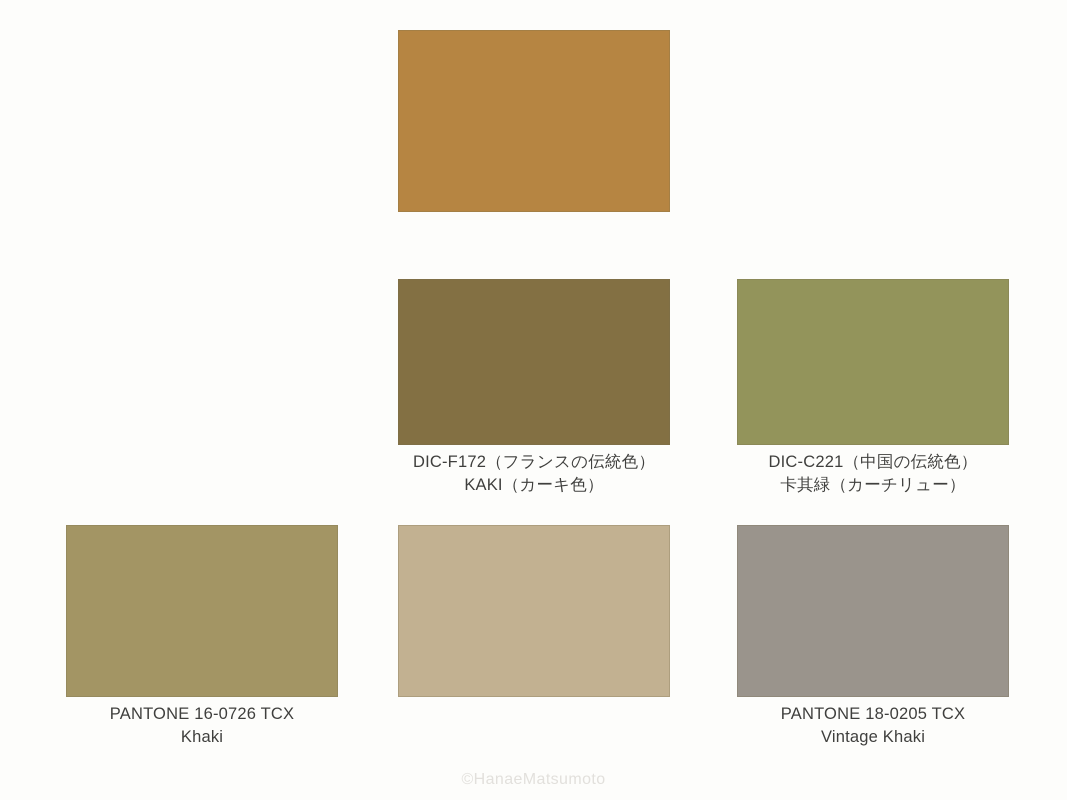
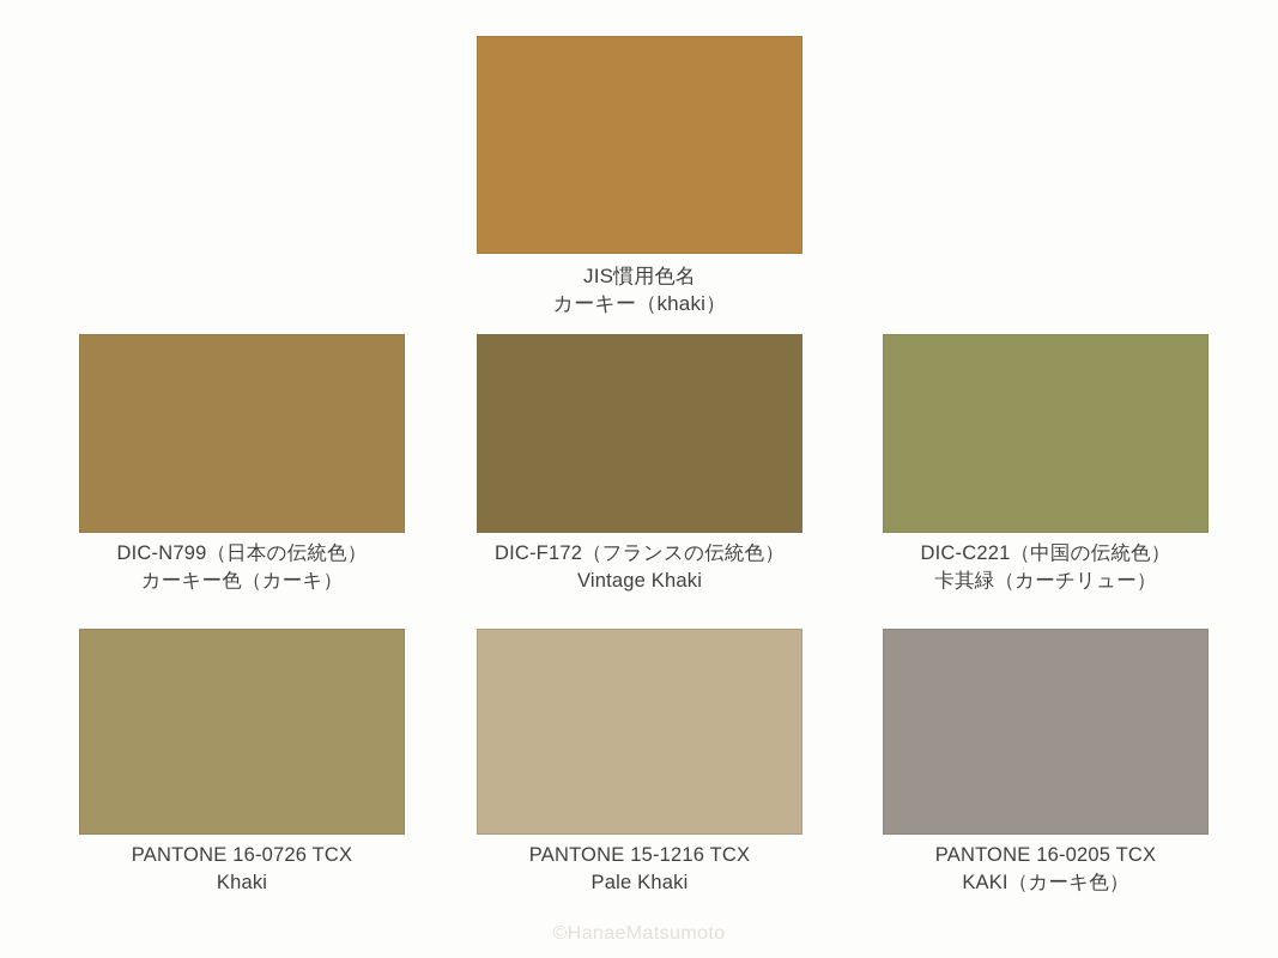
+ JIS慣用色名
+ カーキー（khaki）
+ DIC-N799（日本の伝統色）
+ カーキー色（カーキ）
  DIC-F172（フランスの伝統色）
- KAKI（カーキ色）
+ Vintage Khaki
  DIC-C221（中国の伝統色）
  卡其緑（カーチリュー）
  PANTONE 16-0726 TCX
  Khaki
+ PANTONE 15-1216 TCX
+ Pale Khaki
- PANTONE 18-0205 TCX
+ PANTONE 16-0205 TCX
- Vintage Khaki
+ KAKI（カーキ色）
  ©HanaeMatsumoto
